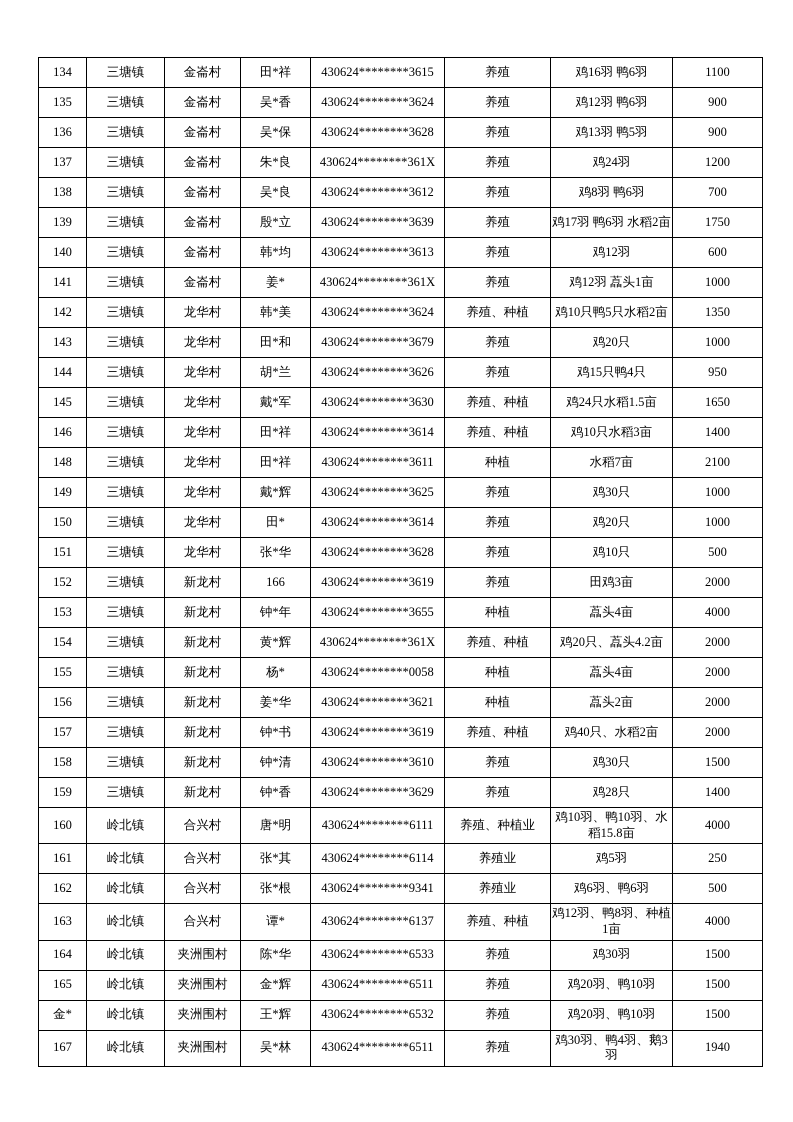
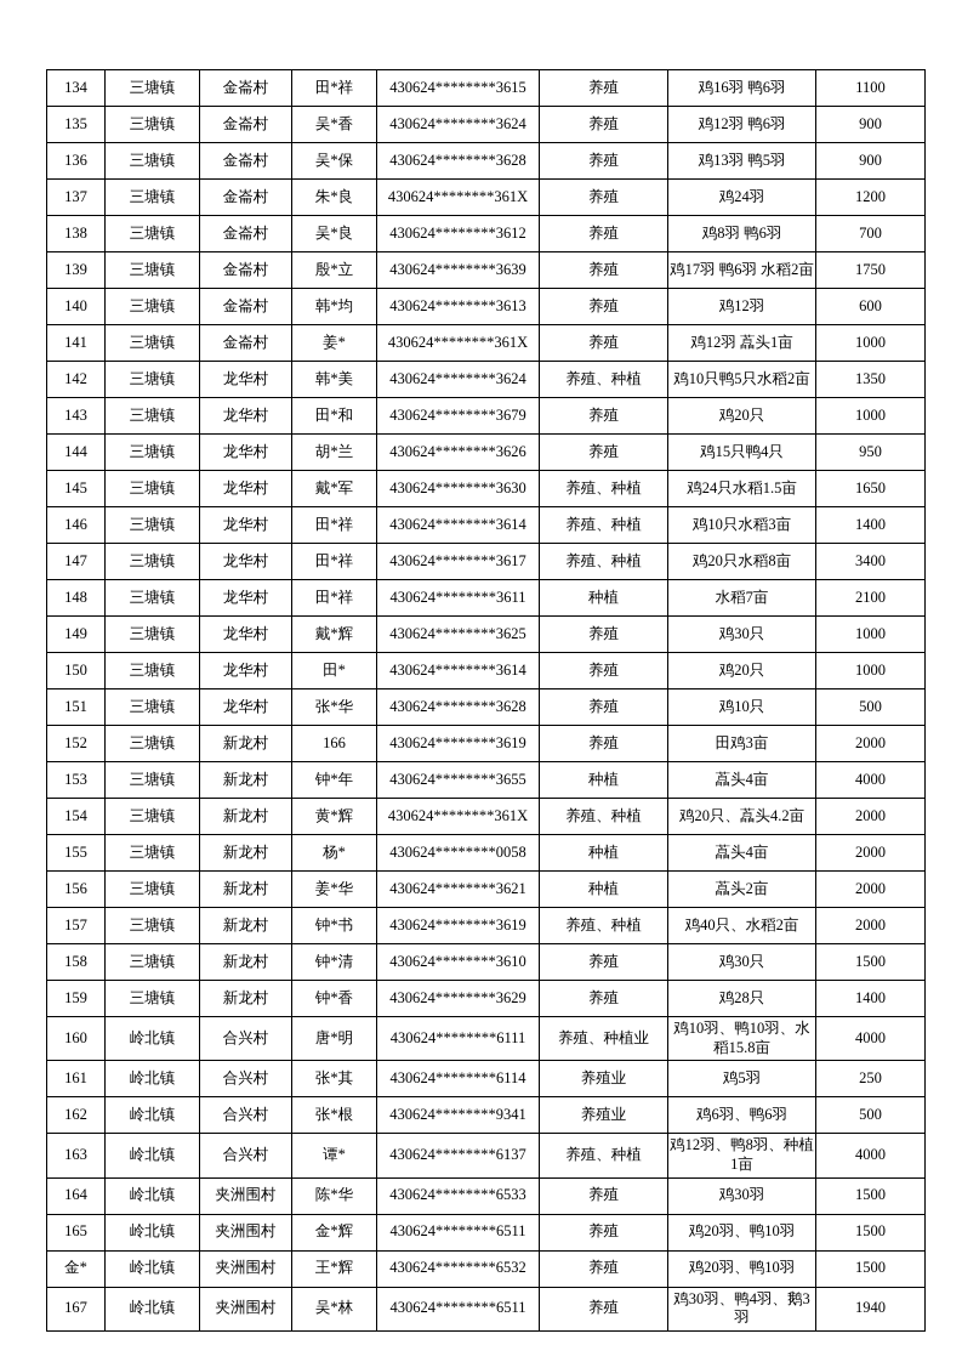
  134	三塘镇	金崙村	田*祥	430624********3615	养殖	鸡16羽 鸭6羽	1100
  135	三塘镇	金崙村	吴*香	430624********3624	养殖	鸡12羽 鸭6羽	900
  136	三塘镇	金崙村	吴*保	430624********3628	养殖	鸡13羽 鸭5羽	900
  137	三塘镇	金崙村	朱*良	430624********361X	养殖	鸡24羽	1200
  138	三塘镇	金崙村	吴*良	430624********3612	养殖	鸡8羽 鸭6羽	700
  139	三塘镇	金崙村	殷*立	430624********3639	养殖	鸡17羽 鸭6羽 水稻2亩	1750
  140	三塘镇	金崙村	韩*均	430624********3613	养殖	鸡12羽	600
  141	三塘镇	金崙村	姜*	430624********361X	养殖	鸡12羽 藠头1亩	1000
  142	三塘镇	龙华村	韩*美	430624********3624	养殖、种植	鸡10只鸭5只水稻2亩	1350
  143	三塘镇	龙华村	田*和	430624********3679	养殖	鸡20只	1000
  144	三塘镇	龙华村	胡*兰	430624********3626	养殖	鸡15只鸭4只	950
  145	三塘镇	龙华村	戴*军	430624********3630	养殖、种植	鸡24只水稻1.5亩	1650
  146	三塘镇	龙华村	田*祥	430624********3614	养殖、种植	鸡10只水稻3亩	1400
+ 147	三塘镇	龙华村	田*祥	430624********3617	养殖、种植	鸡20只水稻8亩	3400
  148	三塘镇	龙华村	田*祥	430624********3611	种植	水稻7亩	2100
  149	三塘镇	龙华村	戴*辉	430624********3625	养殖	鸡30只	1000
  150	三塘镇	龙华村	田*	430624********3614	养殖	鸡20只	1000
  151	三塘镇	龙华村	张*华	430624********3628	养殖	鸡10只	500
  152	三塘镇	新龙村	166	430624********3619	养殖	田鸡3亩	2000
  153	三塘镇	新龙村	钟*年	430624********3655	种植	藠头4亩	4000
  154	三塘镇	新龙村	黄*辉	430624********361X	养殖、种植	鸡20只、藠头4.2亩	2000
  155	三塘镇	新龙村	杨*	430624********0058	种植	藠头4亩	2000
  156	三塘镇	新龙村	姜*华	430624********3621	种植	藠头2亩	2000
  157	三塘镇	新龙村	钟*书	430624********3619	养殖、种植	鸡40只、水稻2亩	2000
  158	三塘镇	新龙村	钟*清	430624********3610	养殖	鸡30只	1500
  159	三塘镇	新龙村	钟*香	430624********3629	养殖	鸡28只	1400
  160	岭北镇	合兴村	唐*明	430624********6111	养殖、种植业	鸡10羽、鸭10羽、水稻15.8亩	4000
  161	岭北镇	合兴村	张*其	430624********6114	养殖业	鸡5羽	250
  162	岭北镇	合兴村	张*根	430624********9341	养殖业	鸡6羽、鸭6羽	500
  163	岭北镇	合兴村	谭*	430624********6137	养殖、种植	鸡12羽、鸭8羽、种植1亩	4000
  164	岭北镇	夹洲围村	陈*华	430624********6533	养殖	鸡30羽	1500
  165	岭北镇	夹洲围村	金*辉	430624********6511	养殖	鸡20羽、鸭10羽	1500
  金*	岭北镇	夹洲围村	王*辉	430624********6532	养殖	鸡20羽、鸭10羽	1500
  167	岭北镇	夹洲围村	吴*林	430624********6511	养殖	鸡30羽、鸭4羽、鹅3羽	1940
